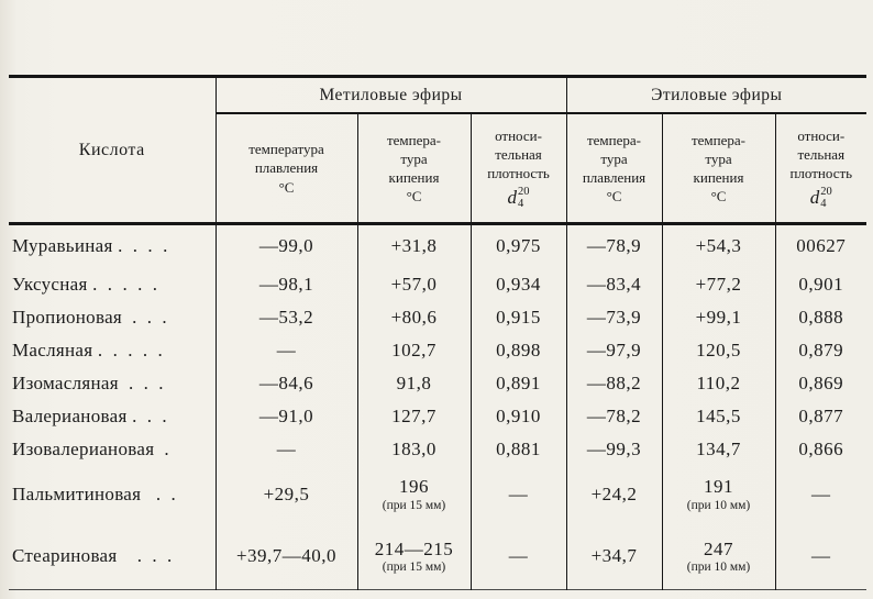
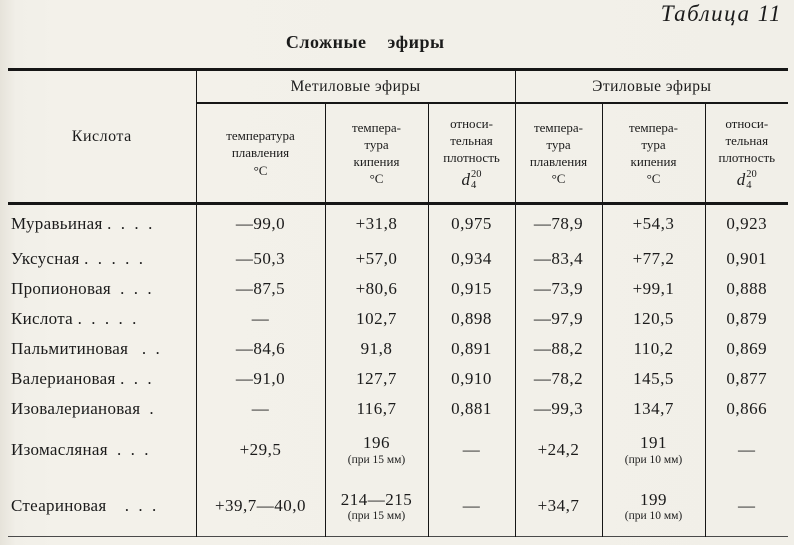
+ Таблица 11
+ Сложные эфиры
  Кислота	Метиловые эфиры	Этиловые эфиры
  температура плавления °С	темпера- тура кипения °С	относи- тельная плотность d204	темпера- тура плавления °С	темпера- тура кипения °С	относи- тельная плотность d204
- Муравьиная . . . .	—99,0	+31,8	0,975	—78,9	+54,3	00627
+ Муравьиная . . . .	—99,0	+31,8	0,975	—78,9	+54,3	0,923
- Уксусная . . . . .	—98,1	+57,0	0,934	—83,4	+77,2	0,901
+ Уксусная . . . . .	—50,3	+57,0	0,934	—83,4	+77,2	0,901
- Пропионовая . . .	—53,2	+80,6	0,915	—73,9	+99,1	0,888
+ Пропионовая . . .	—87,5	+80,6	0,915	—73,9	+99,1	0,888
- Масляная . . . . .	—	102,7	0,898	—97,9	120,5	0,879
+ Кислота . . . . .	—	102,7	0,898	—97,9	120,5	0,879
- Изомасляная . . .	—84,6	91,8	0,891	—88,2	110,2	0,869
+ Пальмитиновая . .	—84,6	91,8	0,891	—88,2	110,2	0,869
  Валериановая . . .	—91,0	127,7	0,910	—78,2	145,5	0,877
- Изовалериановая .	—	183,0	0,881	—99,3	134,7	0,866
+ Изовалериановая .	—	116,7	0,881	—99,3	134,7	0,866
- Пальмитиновая . .	+29,5	196 (при 15 мм)	—	+24,2	191 (при 10 мм)	—
+ Изомасляная . . .	+29,5	196 (при 15 мм)	—	+24,2	191 (при 10 мм)	—
- Стеариновая . . .	+39,7—40,0	214—215 (при 15 мм)	—	+34,7	247 (при 10 мм)	—
+ Стеариновая . . .	+39,7—40,0	214—215 (при 15 мм)	—	+34,7	199 (при 10 мм)	—
